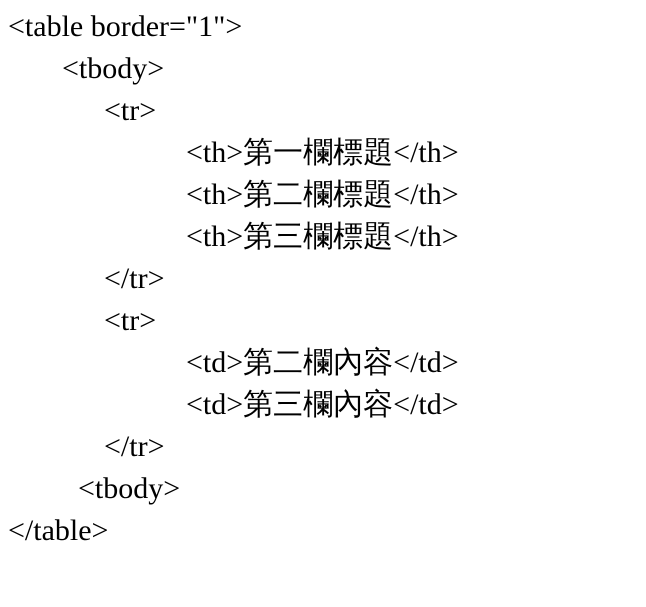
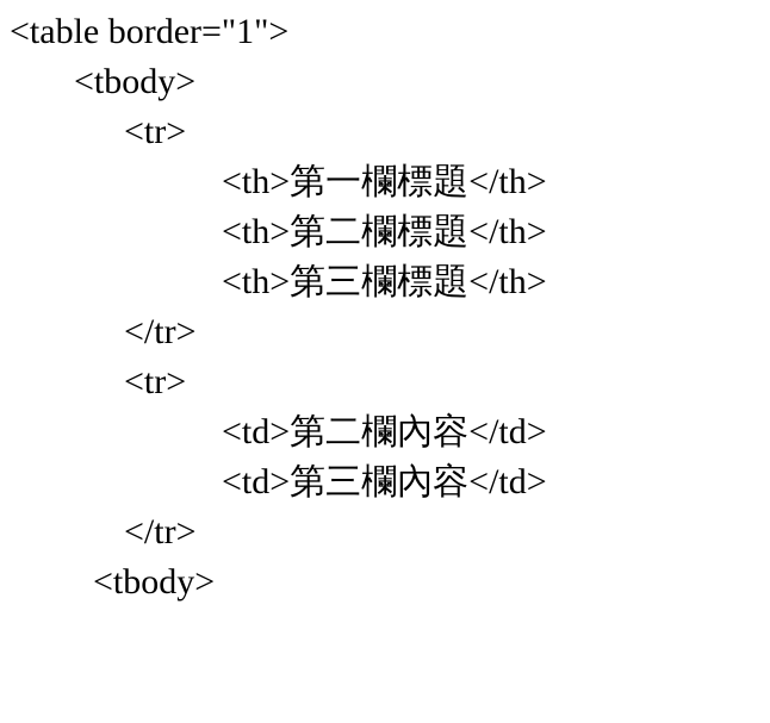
  <table border="1">
  <tbody>
  <tr>
  <th>第一欄標題</th>
  <th>第二欄標題</th>
  <th>第三欄標題</th>
  </tr>
  <tr>
  <td>第二欄內容</td>
  <td>第三欄內容</td>
  </tr>
  <tbody>
- </table>
